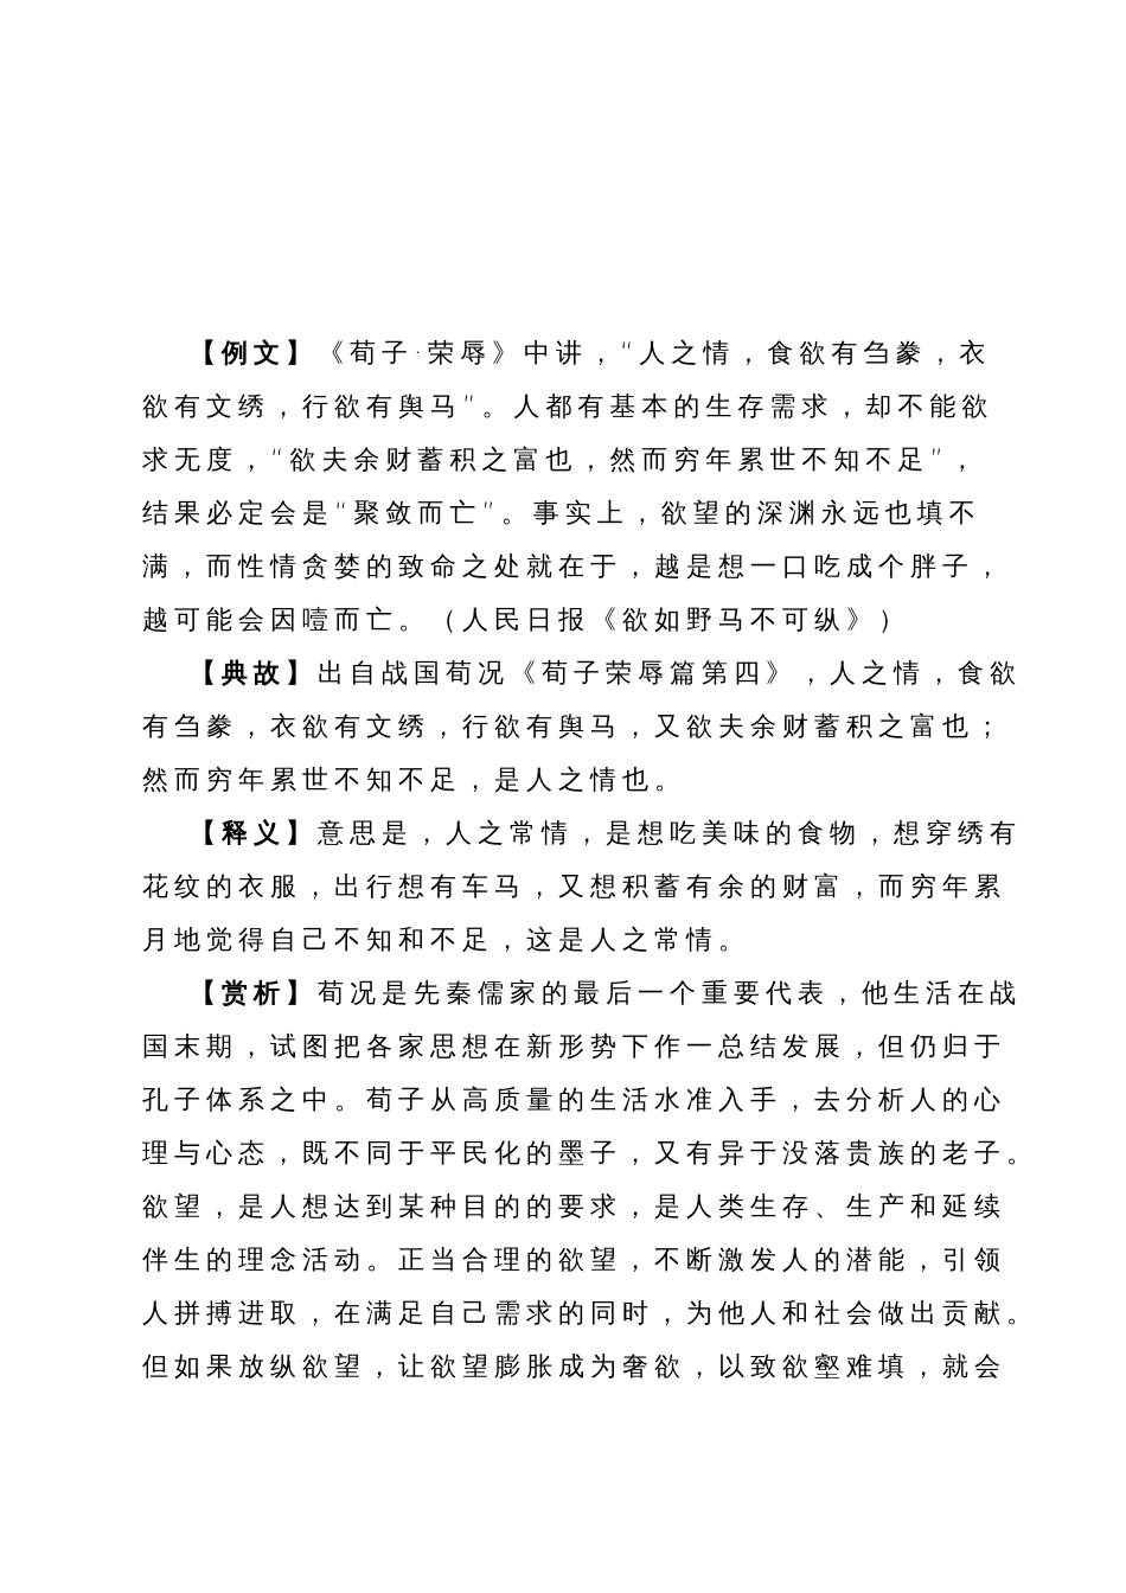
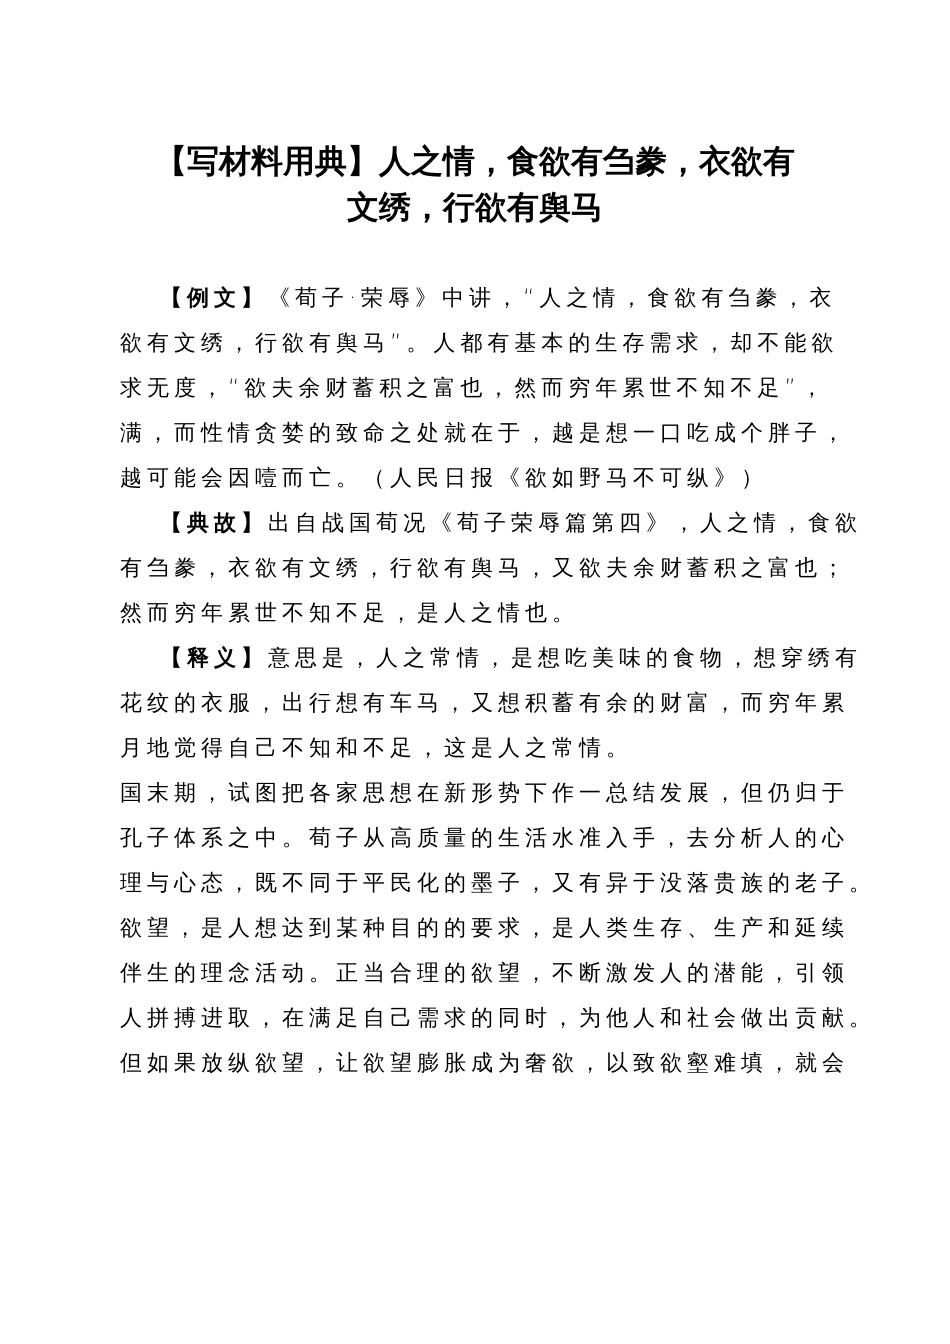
+ 【写材料用典】人之情，食欲有刍豢，衣欲有
+ 文绣，行欲有舆马
  【例文】《荀子·荣辱》中讲，“人之情，食欲有刍豢，衣
  欲有文绣，行欲有舆马”。人都有基本的生存需求，却不能欲
  求无度，“欲夫余财蓄积之富也，然而穷年累世不知不足”，
- 结果必定会是“聚敛而亡”。事实上，欲望的深渊永远也填不
  满，而性情贪婪的致命之处就在于，越是想一口吃成个胖子，
  越可能会因噎而亡。（人民日报《欲如野马不可纵》）
  【典故】出自战国荀况《荀子荣辱篇第四》，人之情，食欲
  有刍豢，衣欲有文绣，行欲有舆马，又欲夫余财蓄积之富也；
  然而穷年累世不知不足，是人之情也。
  【释义】意思是，人之常情，是想吃美味的食物，想穿绣有
  花纹的衣服，出行想有车马，又想积蓄有余的财富，而穷年累
  月地觉得自己不知和不足，这是人之常情。
- 【赏析】荀况是先秦儒家的最后一个重要代表，他生活在战
  国末期，试图把各家思想在新形势下作一总结发展，但仍归于
  孔子体系之中。荀子从高质量的生活水准入手，去分析人的心
  理与心态，既不同于平民化的墨子，又有异于没落贵族的老子。
  欲望，是人想达到某种目的的要求，是人类生存、生产和延续
  伴生的理念活动。正当合理的欲望，不断激发人的潜能，引领
  人拼搏进取，在满足自己需求的同时，为他人和社会做出贡献。
  但如果放纵欲望，让欲望膨胀成为奢欲，以致欲壑难填，就会
